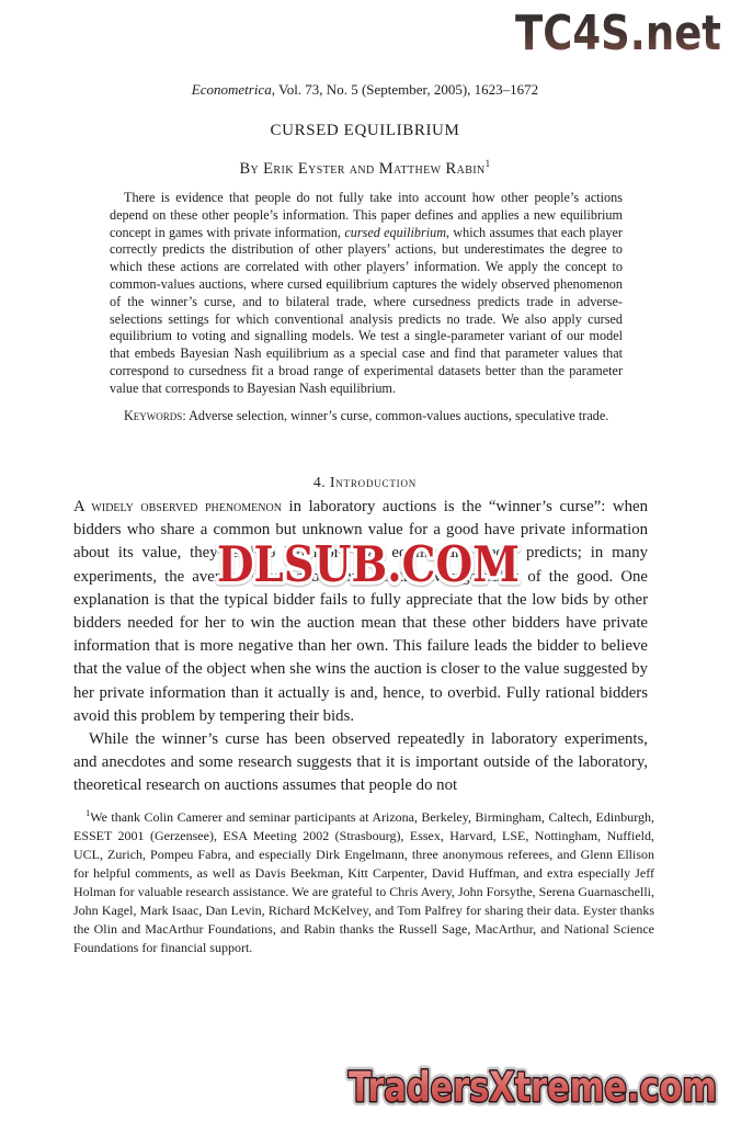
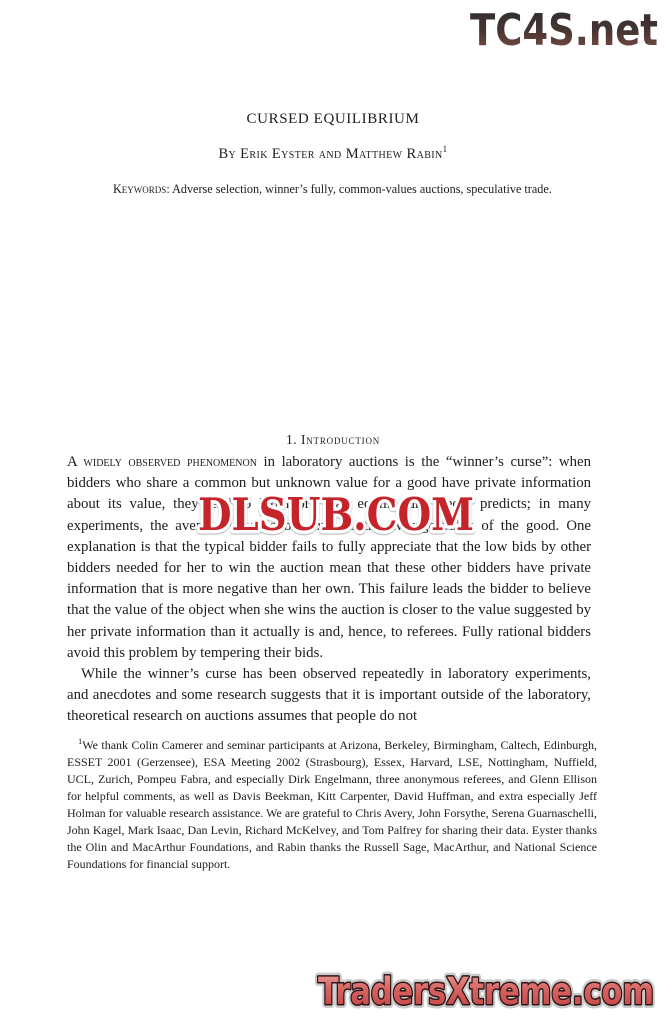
  TC4S.net
- Econometrica, Vol. 73, No. 5 (September, 2005), 1623–1672
  CURSED EQUILIBRIUM
  By Erik Eyster and Matthew Rabin1
- There is evidence that people do not fully take into account how other people’s actions depend on these other people’s information. This paper defines and applies a new equilibrium concept in games with private information, cursed equilibrium, which assumes that each player correctly predicts the distribution of other players’ actions, but underestimates the degree to which these actions are correlated with other players’ information. We apply the concept to common-values auctions, where cursed equilibrium captures the widely observed phenomenon of the winner’s curse, and to bilateral trade, where cursedness predicts trade in adverse-selections settings for which conventional analysis predicts no trade. We also apply cursed equilibrium to voting and signalling models. We test a single-parameter variant of our model that embeds Bayesian Nash equilibrium as a special case and find that parameter values that correspond to cursedness fit a broad range of experimental datasets better than the parameter value that corresponds to Bayesian Nash equilibrium.
- Keywords: Adverse selection, winner’s curse, common-values auctions, speculative trade.
+ Keywords: Adverse selection, winner’s fully, common-values auctions, speculative trade.
- 4. Introduction
+ 1. Introduction
- A widely observed phenomenon in laboratory auctions is the “winner’s curse”: when bidders who share a common but unknown value for a good have private information about its value, they tend to bid more than equilibrium theory predicts; in many experiments, the average winning bid exceeds the average value of the good. One explanation is that the typical bidder fails to fully appreciate that the low bids by other bidders needed for her to win the auction mean that these other bidders have private information that is more negative than her own. This failure leads the bidder to believe that the value of the object when she wins the auction is closer to the value suggested by her private information than it actually is and, hence, to overbid. Fully rational bidders avoid this problem by tempering their bids.
+ A widely observed phenomenon in laboratory auctions is the “winner’s curse”: when bidders who share a common but unknown value for a good have private information about its value, they tend to bid more than equilibrium theory predicts; in many experiments, the average winning bid exceeds the average value of the good. One explanation is that the typical bidder fails to fully appreciate that the low bids by other bidders needed for her to win the auction mean that these other bidders have private information that is more negative than her own. This failure leads the bidder to believe that the value of the object when she wins the auction is closer to the value suggested by her private information than it actually is and, hence, to referees. Fully rational bidders avoid this problem by tempering their bids.
  While the winner’s curse has been observed repeatedly in laboratory experiments, and anecdotes and some research suggests that it is important outside of the laboratory, theoretical research on auctions assumes that people do not
  DLSUB.COM
  1We thank Colin Camerer and seminar participants at Arizona, Berkeley, Birmingham, Caltech, Edinburgh, ESSET 2001 (Gerzensee), ESA Meeting 2002 (Strasbourg), Essex, Harvard, LSE, Nottingham, Nuffield, UCL, Zurich, Pompeu Fabra, and especially Dirk Engelmann, three anonymous referees, and Glenn Ellison for helpful comments, as well as Davis Beekman, Kitt Carpenter, David Huffman, and extra especially Jeff Holman for valuable research assistance. We are grateful to Chris Avery, John Forsythe, Serena Guarnaschelli, John Kagel, Mark Isaac, Dan Levin, Richard McKelvey, and Tom Palfrey for sharing their data. Eyster thanks the Olin and MacArthur Foundations, and Rabin thanks the Russell Sage, MacArthur, and National Science Foundations for financial support.
  TradersXtreme.com
